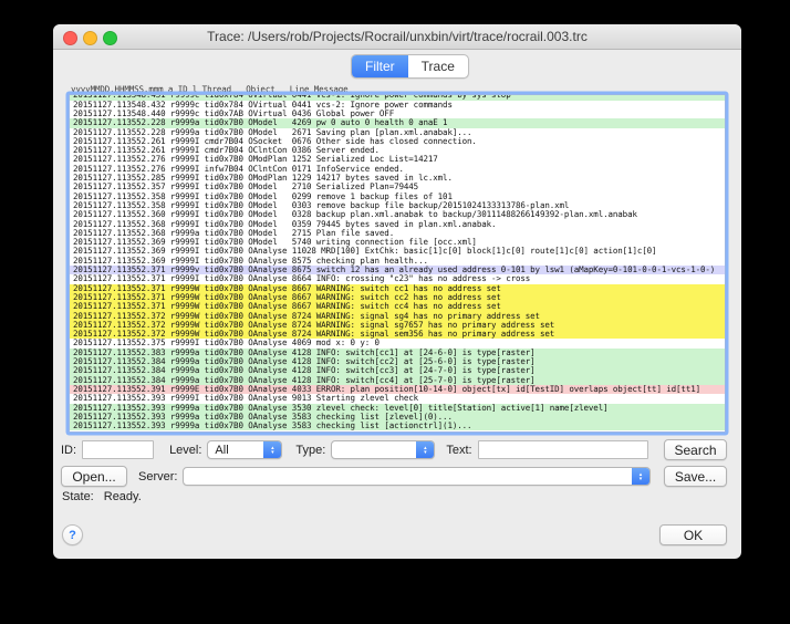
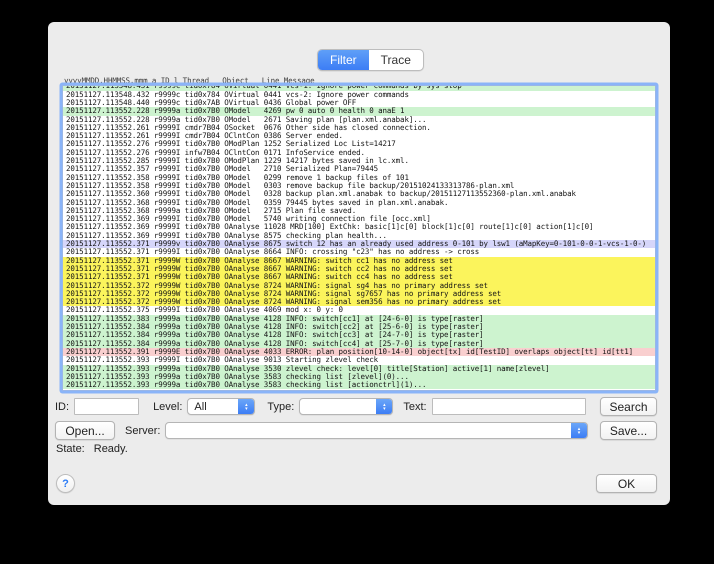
- Trace: /Users/rob/Projects/Rocrail/unxbin/virt/trace/rocrail.003.trc
  Filter
  Trace
  yyyyMMDD.HHMMSS.mmm a ID l Thread Object Line Message
  20151127.113548.431 r9999c tid0x784 OVirtual 0441 vcs-1: Ignore power commands by sys stop
  20151127.113548.432 r9999c tid0x784 OVirtual 0441 vcs-2: Ignore power commands
  20151127.113548.440 r9999c tid0x7AB OVirtual 0436 Global power OFF
  20151127.113552.228 r9999a tid0x7B0 OModel 4269 pw 0 auto 0 health 0 anaE 1
  20151127.113552.228 r9999a tid0x7B0 OModel 2671 Saving plan [plan.xml.anabak]...
  20151127.113552.261 r9999I cmdr7B04 OSocket 0676 Other side has closed connection.
  20151127.113552.261 r9999I cmdr7B04 OClntCon 0386 Server ended.
  20151127.113552.276 r9999I tid0x7B0 OModPlan 1252 Serialized Loc List=14217
  20151127.113552.276 r9999I infw7B04 OClntCon 0171 InfoService ended.
  20151127.113552.285 r9999I tid0x7B0 OModPlan 1229 14217 bytes saved in lc.xml.
  20151127.113552.357 r9999I tid0x7B0 OModel 2710 Serialized Plan=79445
  20151127.113552.358 r9999I tid0x7B0 OModel 0299 remove 1 backup files of 101
  20151127.113552.358 r9999I tid0x7B0 OModel 0303 remove backup file backup/20151024133313786-plan.xml
- 20151127.113552.360 r9999I tid0x7B0 OModel 0328 backup plan.xml.anabak to backup/30111488266149392-plan.xml.anabak
+ 20151127.113552.360 r9999I tid0x7B0 OModel 0328 backup plan.xml.anabak to backup/20151127113552360-plan.xml.anabak
  20151127.113552.368 r9999I tid0x7B0 OModel 0359 79445 bytes saved in plan.xml.anabak.
  20151127.113552.368 r9999a tid0x7B0 OModel 2715 Plan file saved.
  20151127.113552.369 r9999I tid0x7B0 OModel 5740 writing connection file [occ.xml]
  20151127.113552.369 r9999I tid0x7B0 OAnalyse 11028 MRD[100] ExtChk: basic[1]c[0] block[1]c[0] route[1]c[0] action[1]c[0]
  20151127.113552.369 r9999I tid0x7B0 OAnalyse 8575 checking plan health...
  20151127.113552.371 r9999v tid0x7B0 OAnalyse 8675 switch 12 has an already used address 0-101 by lsw1 (aMapKey=0-101-0-0-1-vcs-1-0-)
  20151127.113552.371 r9999I tid0x7B0 OAnalyse 8664 INFO: crossing "c23" has no address -> cross
  20151127.113552.371 r9999W tid0x7B0 OAnalyse 8667 WARNING: switch cc1 has no address set
  20151127.113552.371 r9999W tid0x7B0 OAnalyse 8667 WARNING: switch cc2 has no address set
  20151127.113552.371 r9999W tid0x7B0 OAnalyse 8667 WARNING: switch cc4 has no address set
  20151127.113552.372 r9999W tid0x7B0 OAnalyse 8724 WARNING: signal sg4 has no primary address set
  20151127.113552.372 r9999W tid0x7B0 OAnalyse 8724 WARNING: signal sg7657 has no primary address set
  20151127.113552.372 r9999W tid0x7B0 OAnalyse 8724 WARNING: signal sem356 has no primary address set
  20151127.113552.375 r9999I tid0x7B0 OAnalyse 4069 mod x: 0 y: 0
  20151127.113552.383 r9999a tid0x7B0 OAnalyse 4128 INFO: switch[cc1] at [24-6-0] is type[raster]
  20151127.113552.384 r9999a tid0x7B0 OAnalyse 4128 INFO: switch[cc2] at [25-6-0] is type[raster]
  20151127.113552.384 r9999a tid0x7B0 OAnalyse 4128 INFO: switch[cc3] at [24-7-0] is type[raster]
  20151127.113552.384 r9999a tid0x7B0 OAnalyse 4128 INFO: switch[cc4] at [25-7-0] is type[raster]
  20151127.113552.391 r9999E tid0x7B0 OAnalyse 4033 ERROR: plan position[10-14-0] object[tx] id[TestID] overlaps object[tt] id[tt1]
  20151127.113552.393 r9999I tid0x7B0 OAnalyse 9013 Starting zlevel check
  20151127.113552.393 r9999a tid0x7B0 OAnalyse 3530 zlevel check: level[0] title[Station] active[1] name[zlevel]
  20151127.113552.393 r9999a tid0x7B0 OAnalyse 3583 checking list [zlevel](0)...
  20151127.113552.393 r9999a tid0x7B0 OAnalyse 3583 checking list [actionctrl](1)...
  ID:
  Level:
  All
  Type:
  Text:
  Search
  Open...
  Server:
  Save...
  State:
  Ready.
  ?
  OK
